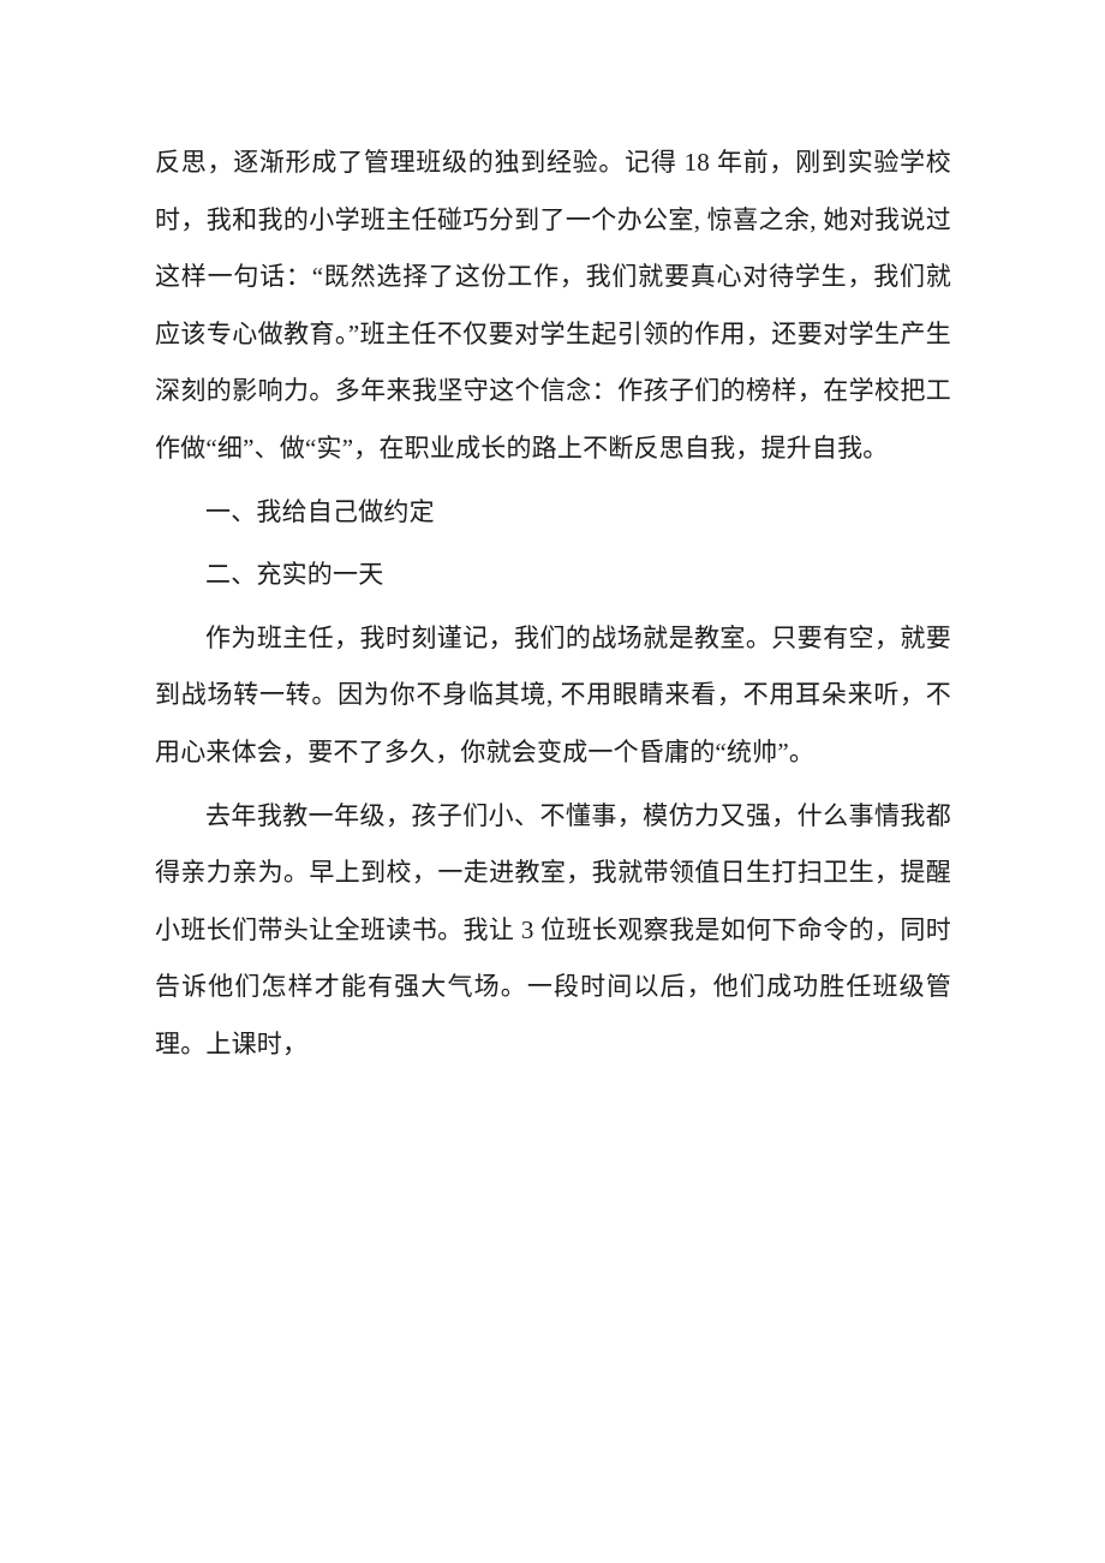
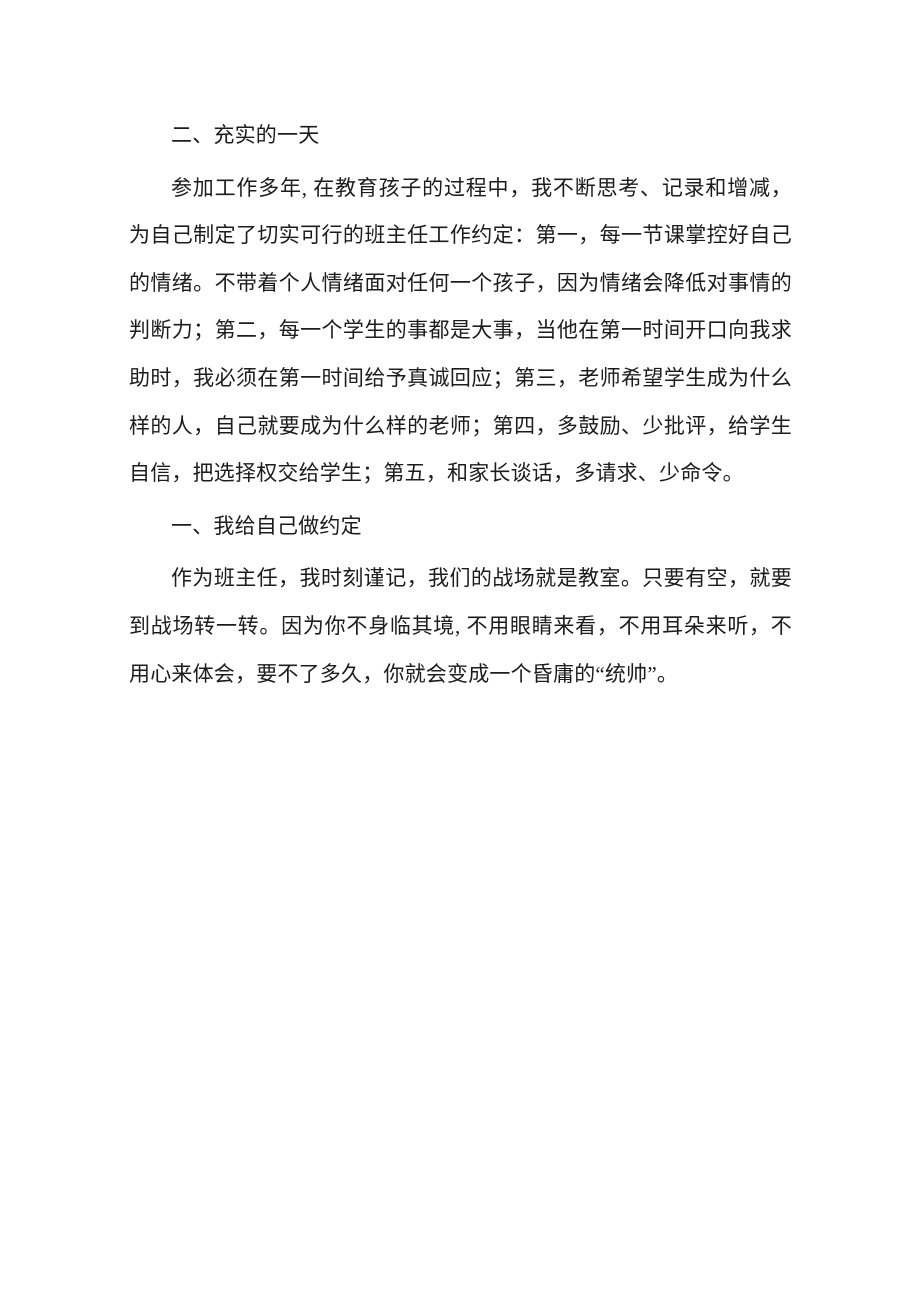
- 反思，逐渐形成了管理班级的独到经验。记得 18 年前，刚到实验学校时，我和我的小学班主任碰巧分到了一个办公室, 惊喜之余, 她对我说过这样一句话：“既然选择了这份工作，我们就要真心对待学生，我们就应该专心做教育。”班主任不仅要对学生起引领的作用，还要对学生产生深刻的影响力。多年来我坚守这个信念：作孩子们的榜样，在学校把工作做“细”、做“实”，在职业成长的路上不断反思自我，提升自我。
- 一、我给自己做约定
+ 二、充实的一天
+ 参加工作多年, 在教育孩子的过程中，我不断思考、记录和增减，为自己制定了切实可行的班主任工作约定：第一，每一节课掌控好自己的情绪。不带着个人情绪面对任何一个孩子，因为情绪会降低对事情的判断力；第二，每一个学生的事都是大事，当他在第一时间开口向我求助时，我必须在第一时间给予真诚回应；第三，老师希望学生成为什么样的人，自己就要成为什么样的老师；第四，多鼓励、少批评，给学生自信，把选择权交给学生；第五，和家长谈话，多请求、少命令。
- 二、充实的一天
+ 一、我给自己做约定
  作为班主任，我时刻谨记，我们的战场就是教室。只要有空，就要到战场转一转。因为你不身临其境, 不用眼睛来看，不用耳朵来听，不用心来体会，要不了多久，你就会变成一个昏庸的“统帅”。
- 去年我教一年级，孩子们小、不懂事，模仿力又强，什么事情我都得亲力亲为。早上到校，一走进教室，我就带领值日生打扫卫生，提醒小班长们带头让全班读书。我让 3 位班长观察我是如何下命令的，同时告诉他们怎样才能有强大气场。一段时间以后，他们成功胜任班级管理。上课时，
